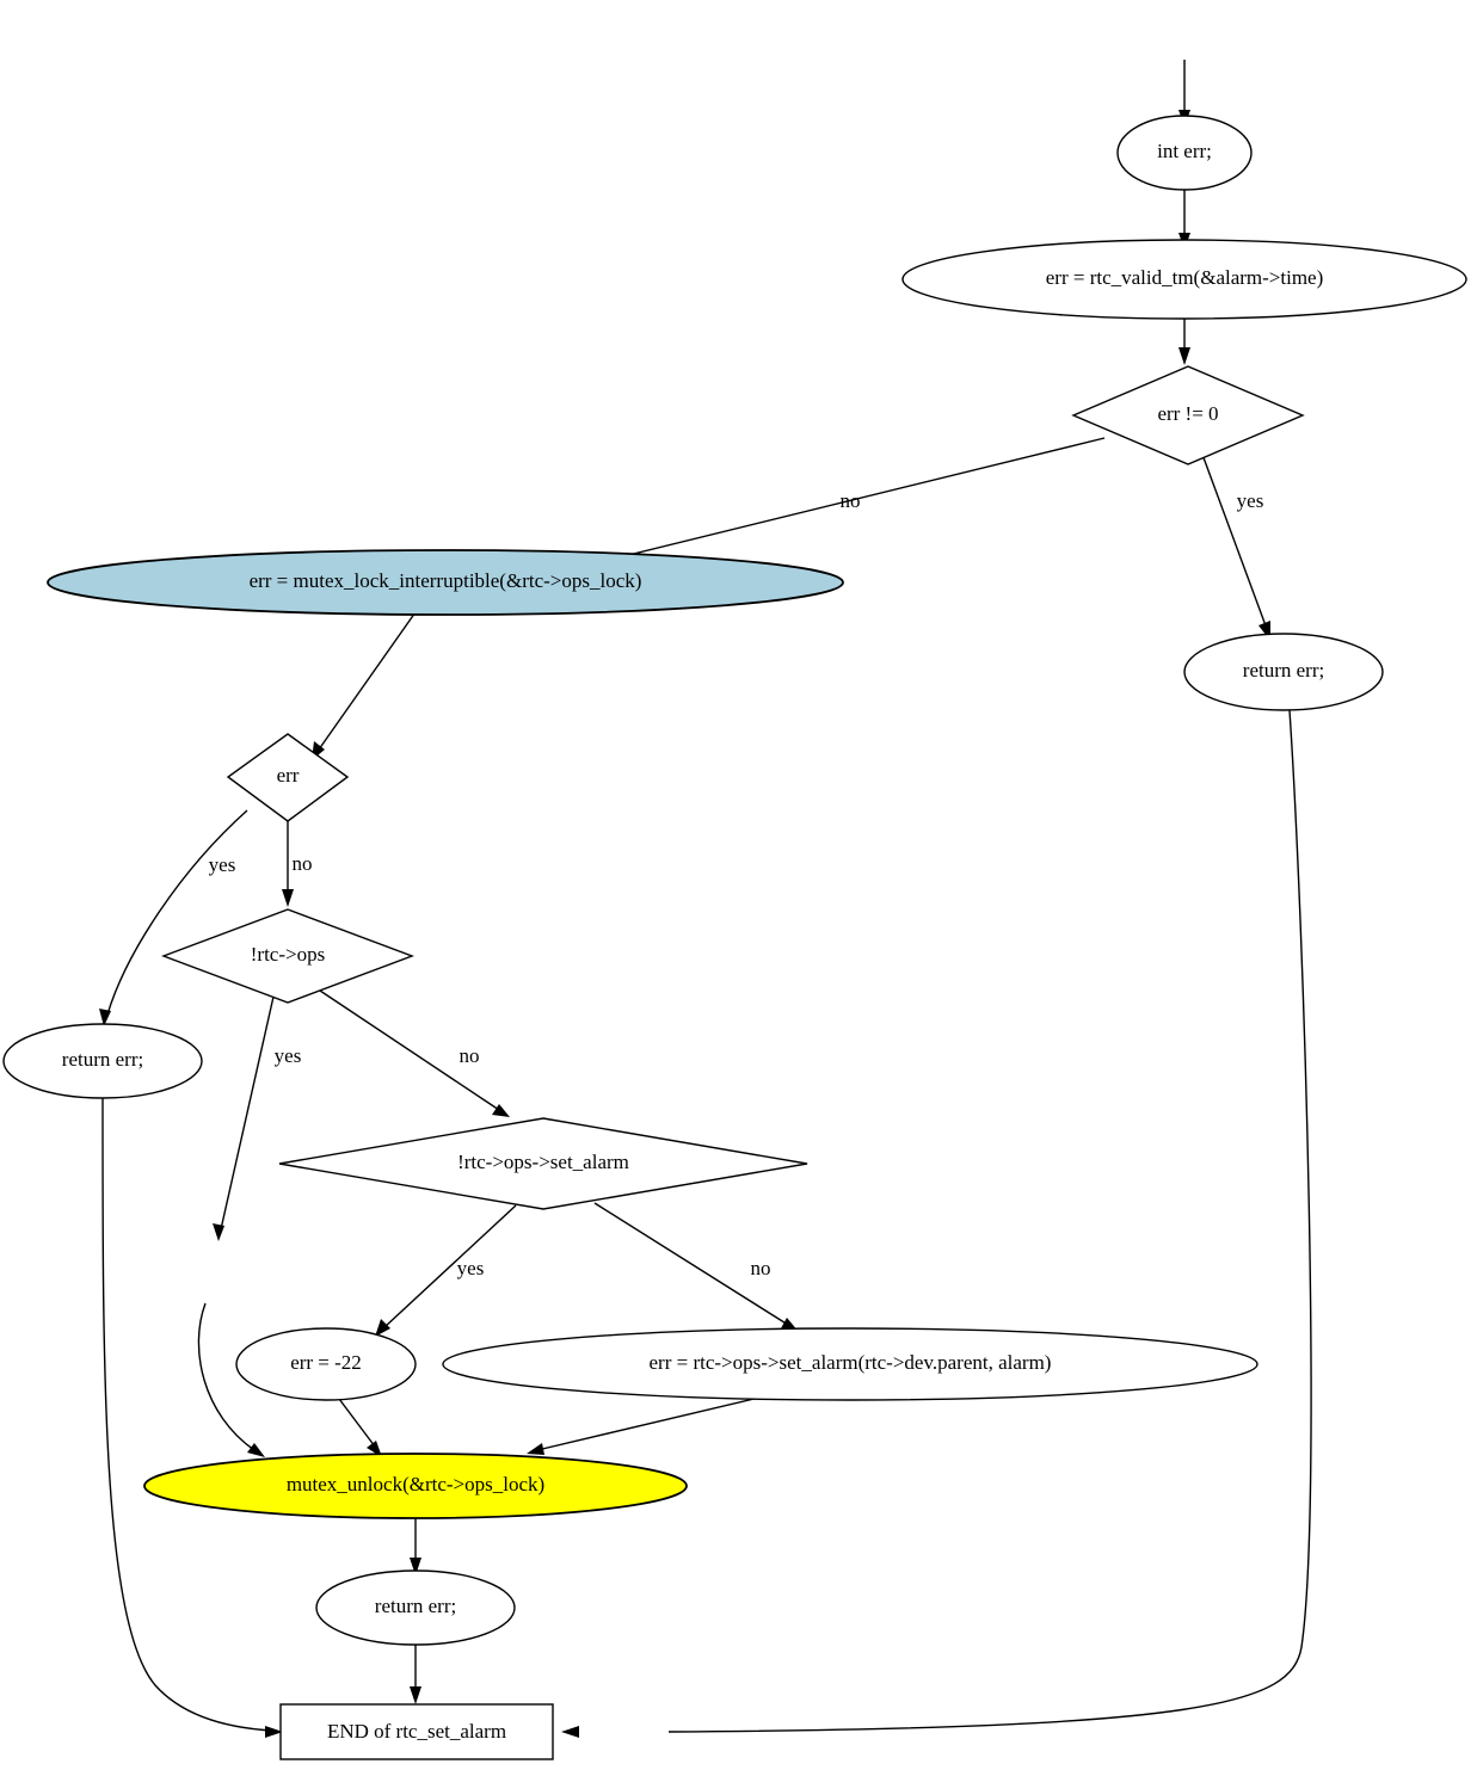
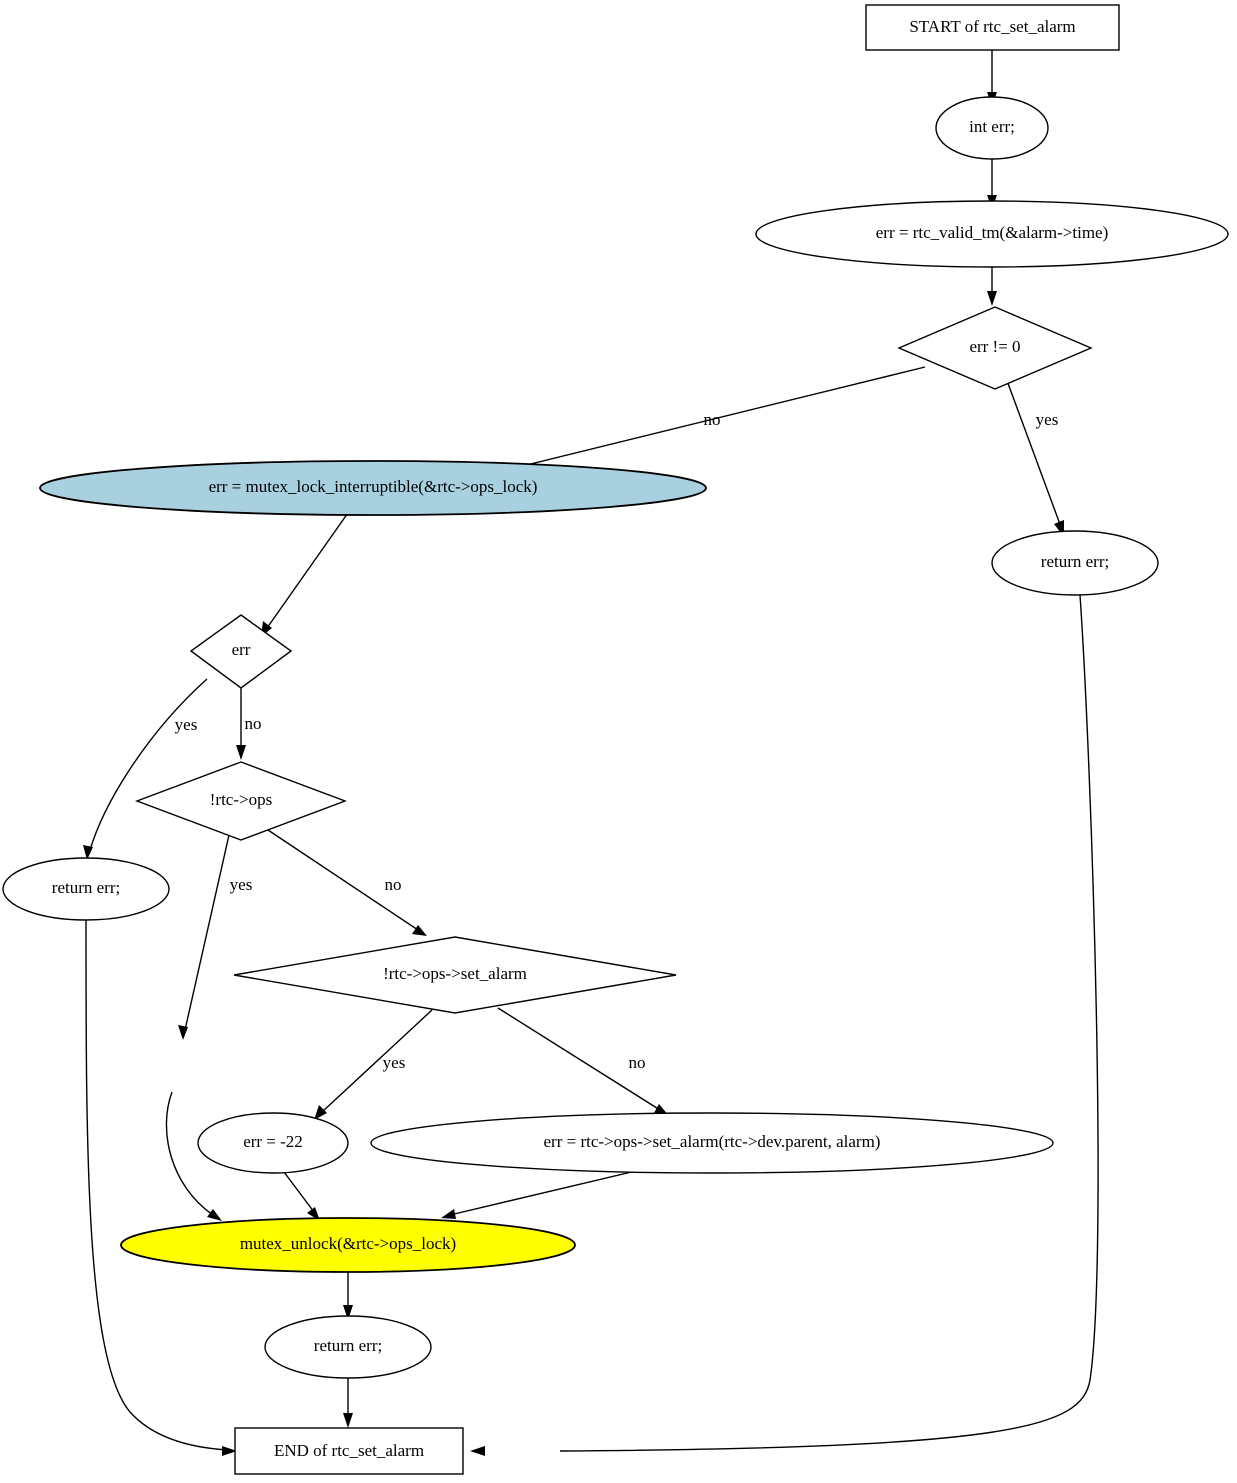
  no
  yes
  yes
  no
  yes
  no
  yes
  no
+ START of rtc_set_alarm
  int err;
  err = rtc_valid_tm(&alarm->time)
  err != 0
  return err;
  err = mutex_lock_interruptible(&rtc->ops_lock)
  err
  return err;
  !rtc->ops
  !rtc->ops->set_alarm
  err = -22
  err = rtc->ops->set_alarm(rtc->dev.parent, alarm)
  mutex_unlock(&rtc->ops_lock)
  return err;
  END of rtc_set_alarm
